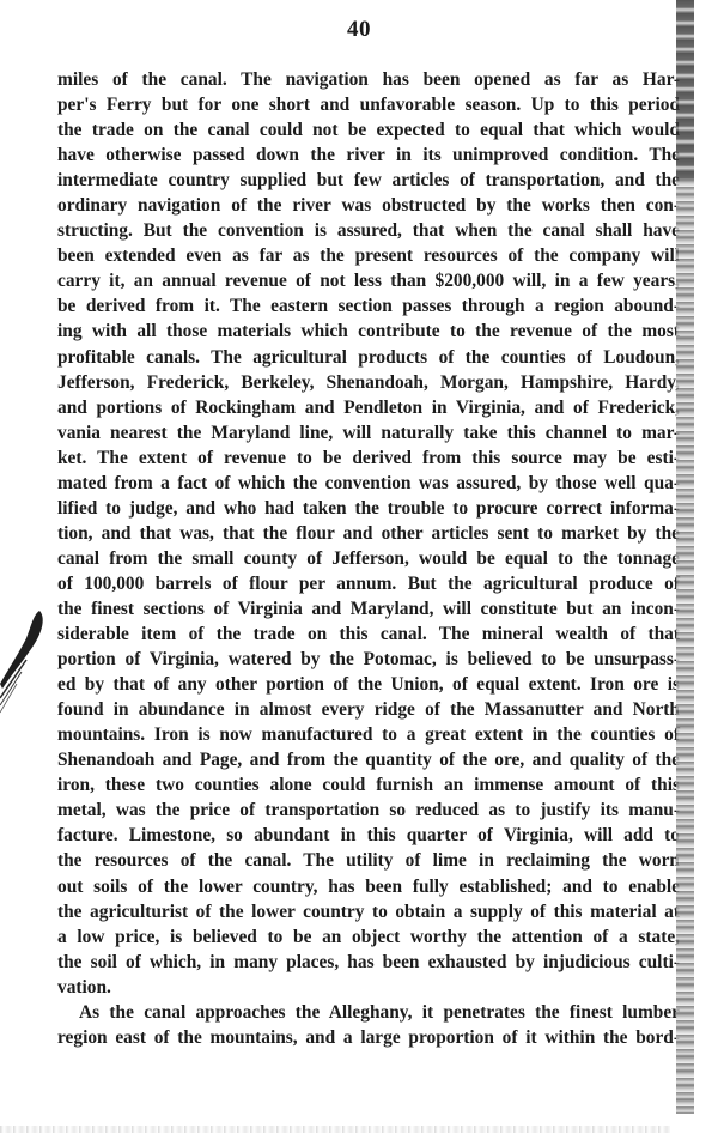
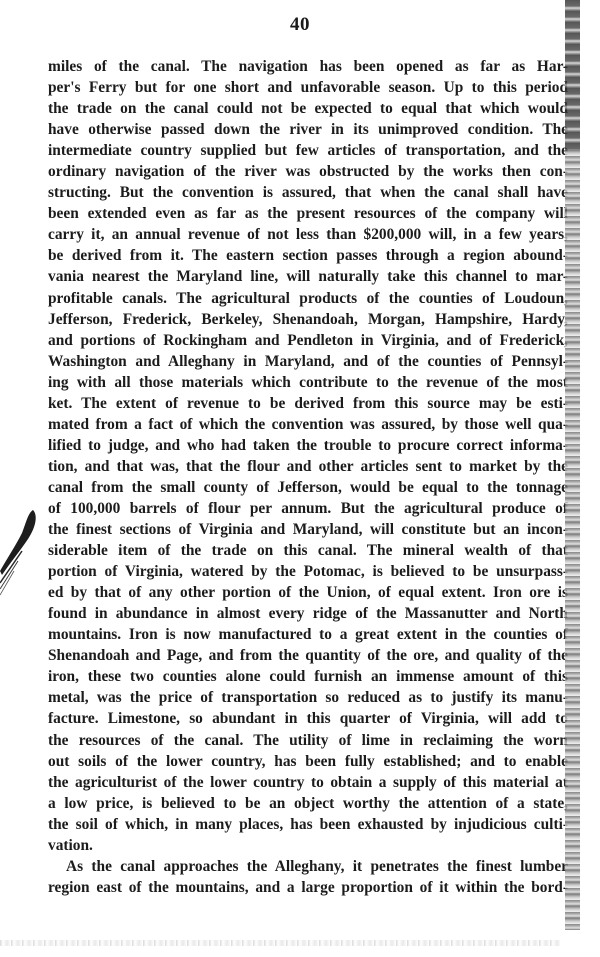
  40
  miles of the canal. The navigation has been opened as far as Har-
  per's Ferry but for one short and unfavorable season. Up to this period
  the trade on the canal could not be expected to equal that which would
  have otherwise passed down the river in its unimproved condition. The
  intermediate country supplied but few articles of transportation, and the
  ordinary navigation of the river was obstructed by the works then con-
  structing. But the convention is assured, that when the canal shall have
  been extended even as far as the present resources of the company will
  carry it, an annual revenue of not less than $200,000 will, in a few years,
  be derived from it. The eastern section passes through a region abound-
- ing with all those materials which contribute to the revenue of the most
+ vania nearest the Maryland line, will naturally take this channel to mar-
  profitable canals. The agricultural products of the counties of Loudoun,
  Jefferson, Frederick, Berkeley, Shenandoah, Morgan, Hampshire, Hardy,
  and portions of Rockingham and Pendleton in Virginia, and of Frederick,
+ Washington and Alleghany in Maryland, and of the counties of Pennsyl-
- vania nearest the Maryland line, will naturally take this channel to mar-
+ ing with all those materials which contribute to the revenue of the most
  ket. The extent of revenue to be derived from this source may be esti-
  mated from a fact of which the convention was assured, by those well qua-
  lified to judge, and who had taken the trouble to procure correct informa-
  tion, and that was, that the flour and other articles sent to market by the
  canal from the small county of Jefferson, would be equal to the tonnage
  of 100,000 barrels of flour per annum. But the agricultural produce of
  the finest sections of Virginia and Maryland, will constitute but an incon-
  siderable item of the trade on this canal. The mineral wealth of that
  portion of Virginia, watered by the Potomac, is believed to be unsurpass-
  ed by that of any other portion of the Union, of equal extent. Iron ore is
  found in abundance in almost every ridge of the Massanutter and North
  mountains. Iron is now manufactured to a great extent in the counties of
  Shenandoah and Page, and from the quantity of the ore, and quality of the
  iron, these two counties alone could furnish an immense amount of this
  metal, was the price of transportation so reduced as to justify its manu-
  facture. Limestone, so abundant in this quarter of Virginia, will add to
  the resources of the canal. The utility of lime in reclaiming the worn
  out soils of the lower country, has been fully established; and to enable
  the agriculturist of the lower country to obtain a supply of this material at
  a low price, is believed to be an object worthy the attention of a state,
  the soil of which, in many places, has been exhausted by injudicious culti-
  vation.
  As the canal approaches the Alleghany, it penetrates the finest lumber
  region east of the mountains, and a large proportion of it within the bord-
